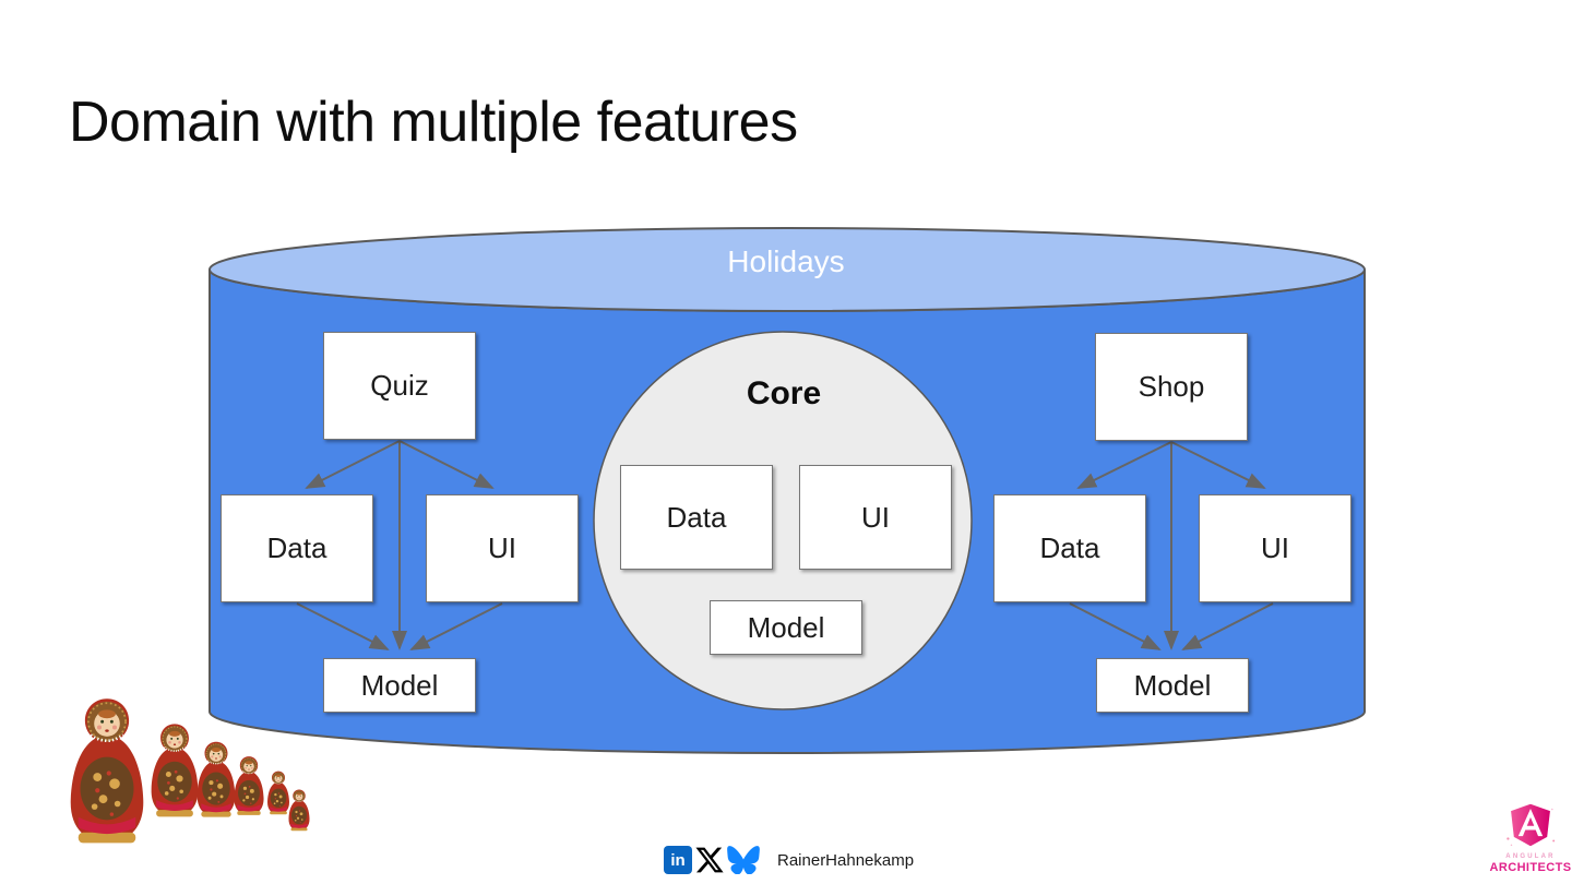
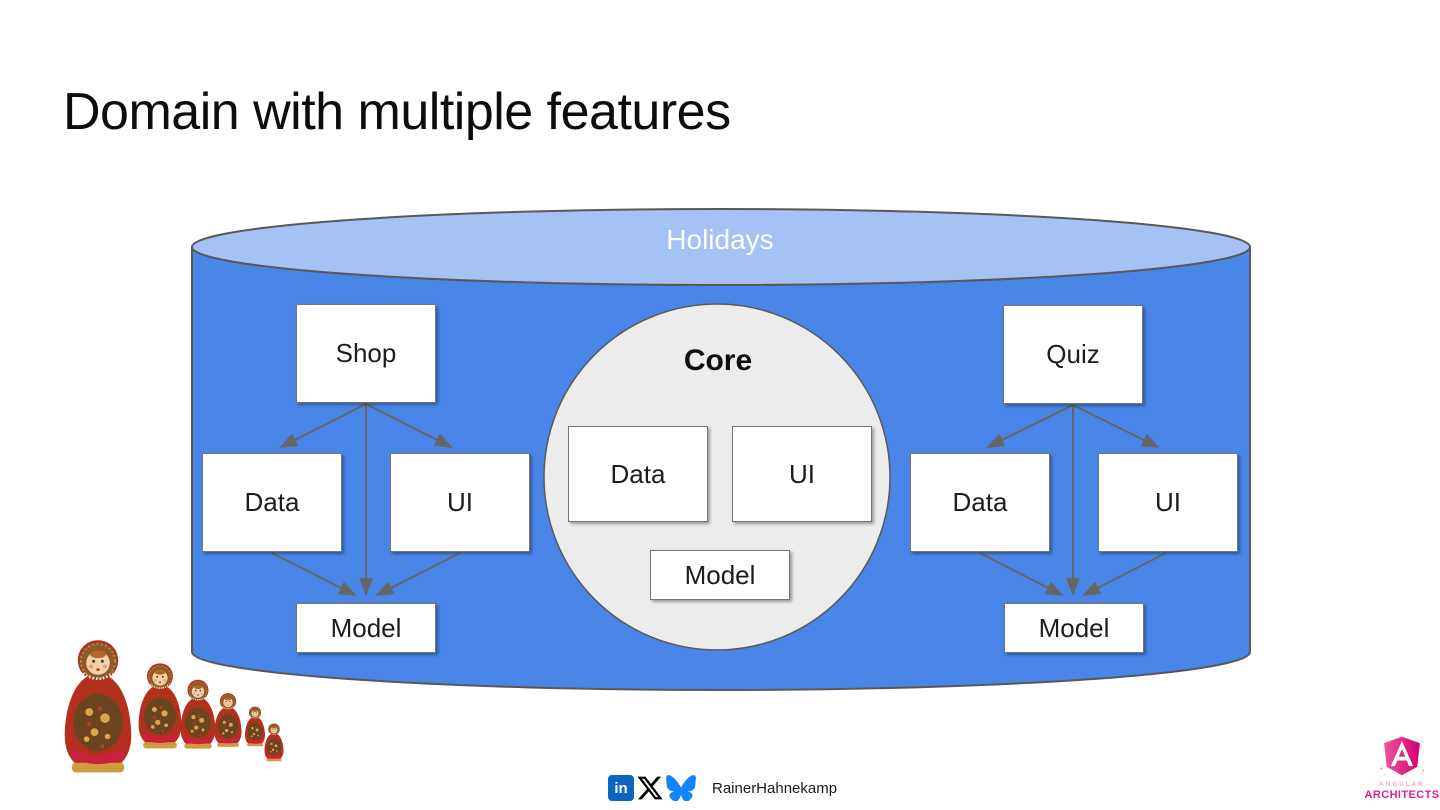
  Domain with multiple features
  Holidays
  Core
- Quiz
+ Shop
  Data
  UI
  Model
  Data
  UI
  Model
- Shop
+ Quiz
  Data
  UI
  Model
  in
  RainerHahnekamp
  ARCHITECTS
